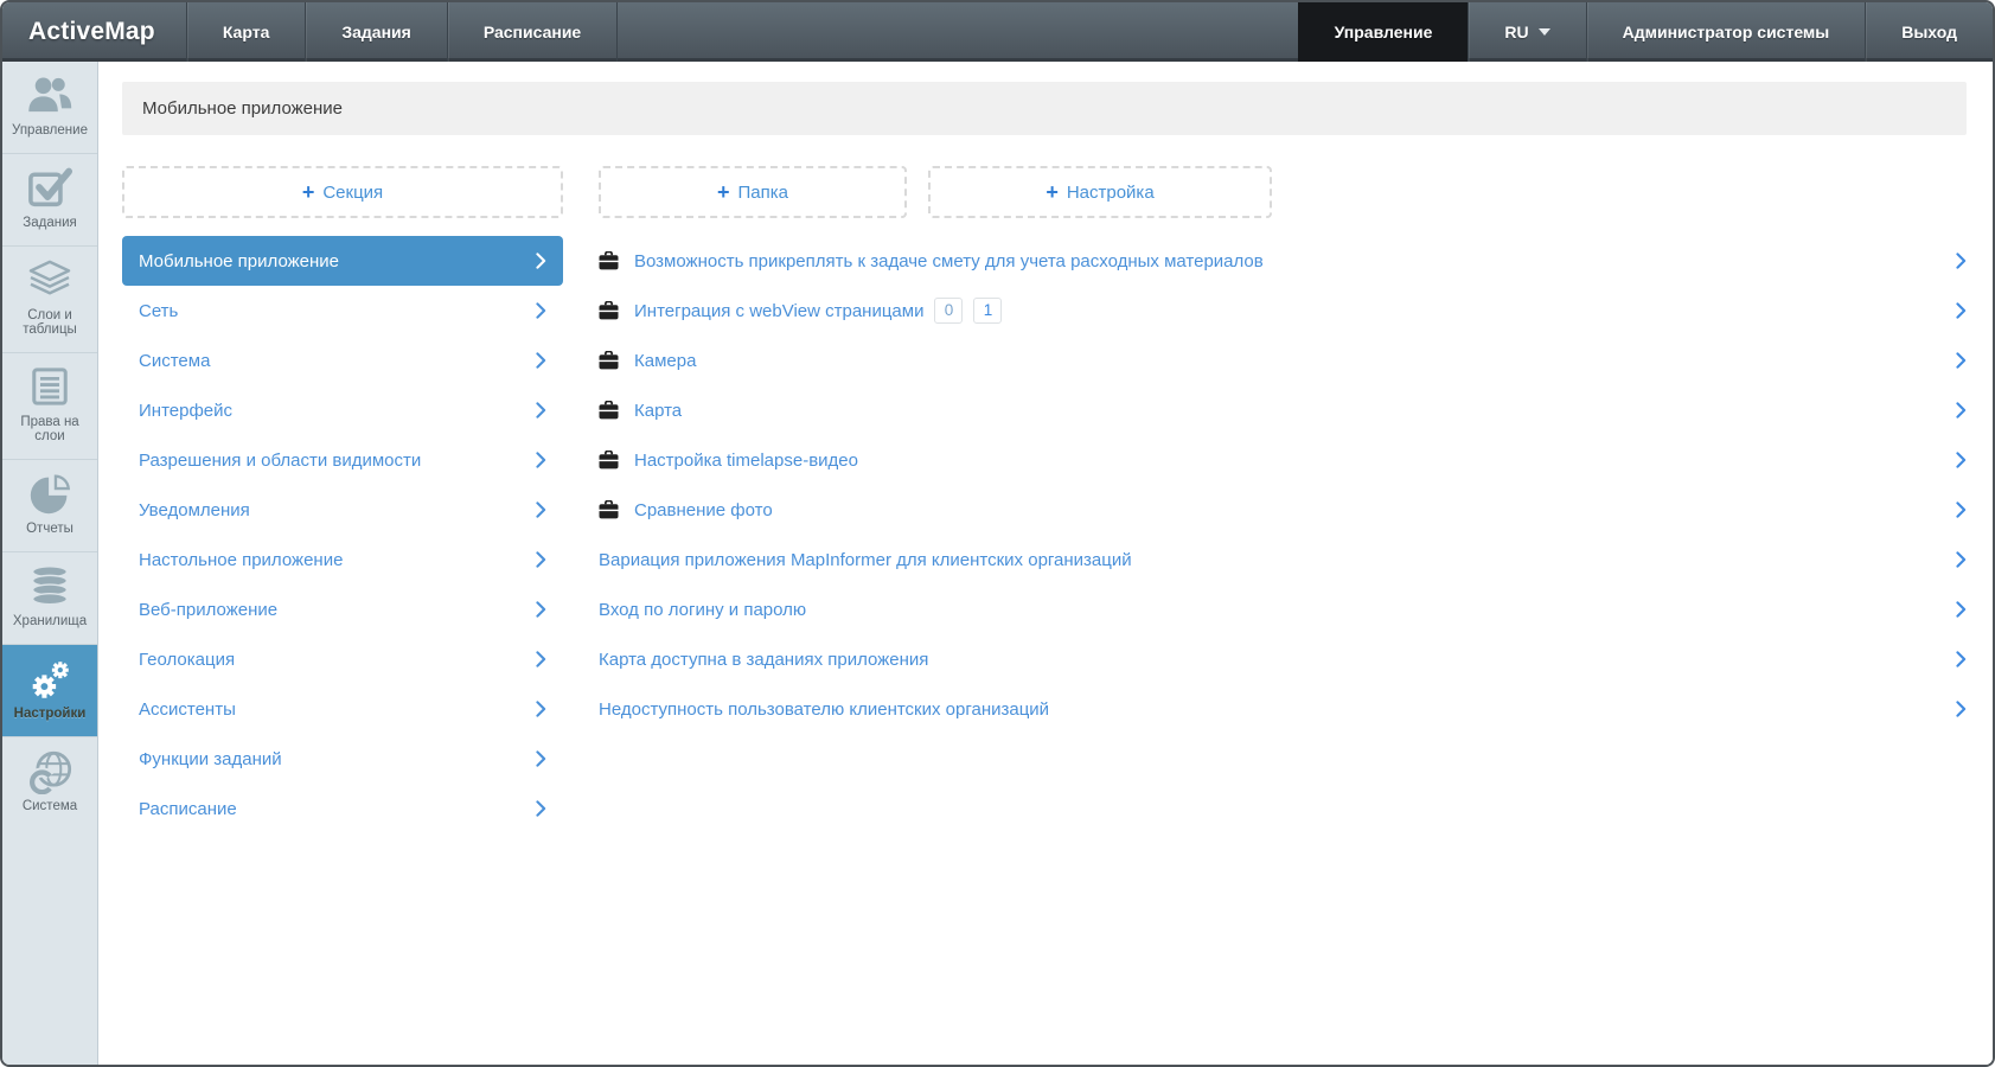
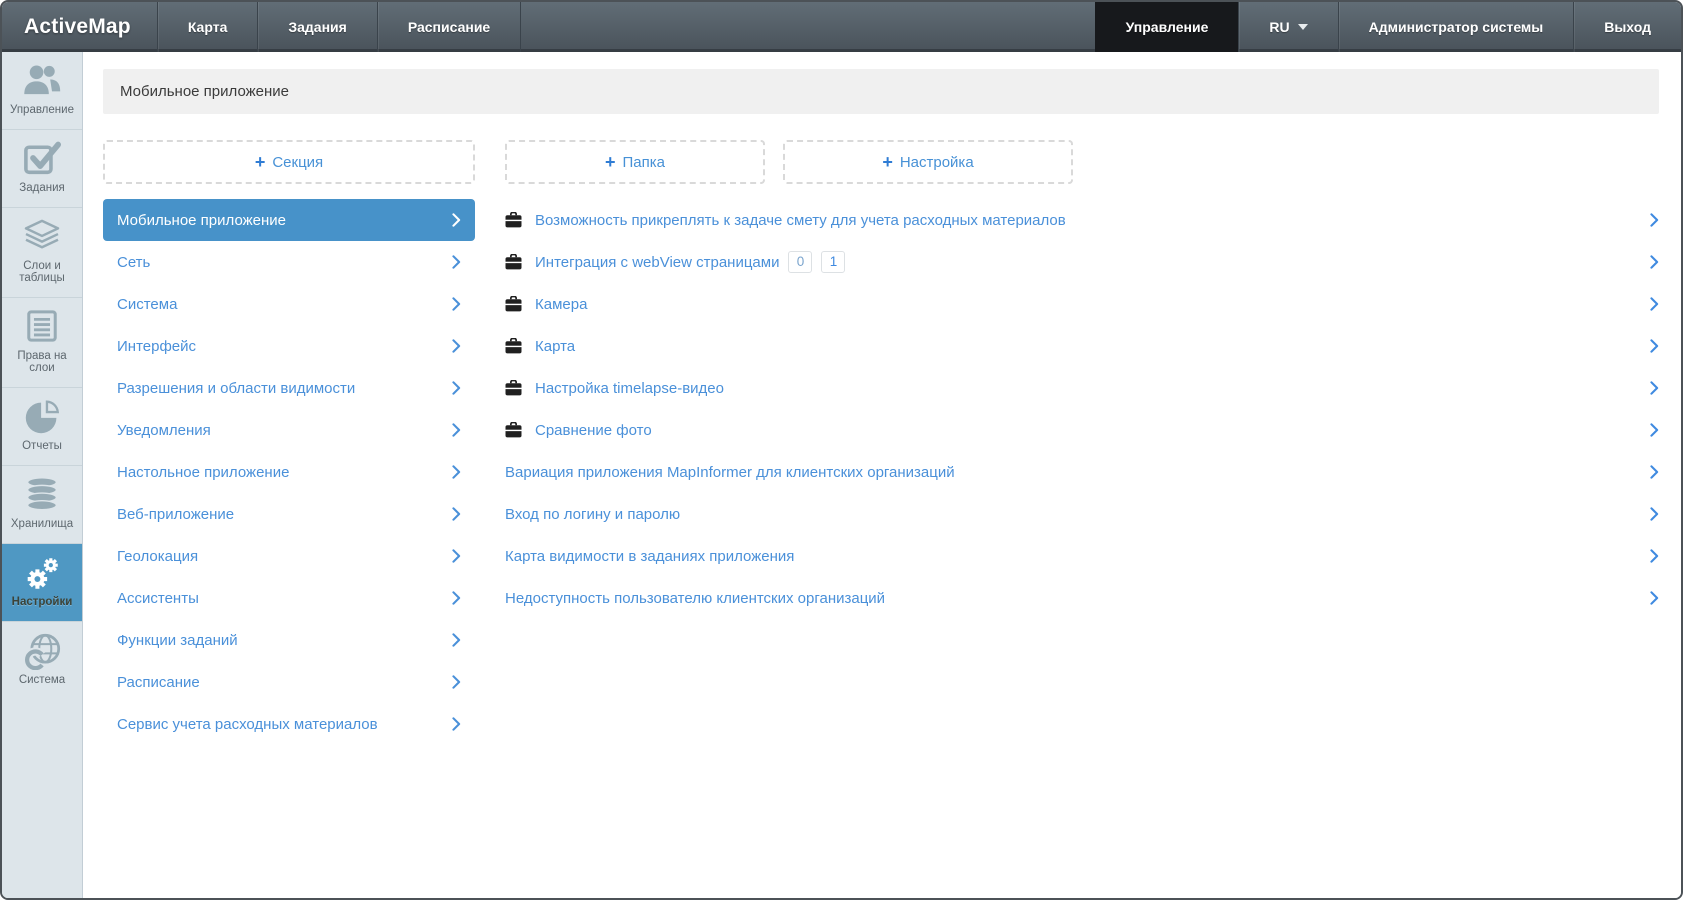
  ActiveMap
  Карта
  Задания
  Расписание
  Управление
  RU
  Администратор системы
  Выход
  Управление
  Задания
  Слои и таблицы
  Права на слои
  Отчеты
  Хранилища
  Настройки
  Система
  Мобильное приложение
  +
  Секция
  +
  Папка
  +
  Настройка
  Мобильное приложение
  Сеть
  Система
  Интерфейс
  Разрешения и области видимости
  Уведомления
  Настольное приложение
  Веб-приложение
  Геолокация
  Ассистенты
  Функции заданий
  Расписание
+ Сервис учета расходных материалов
  Возможность прикреплять к задаче смету для учета расходных материалов
  Интеграция с webView страницами
  0
  1
  Камера
  Карта
  Настройка timelapse-видео
  Сравнение фото
  Вариация приложения MapInformer для клиентских организаций
  Вход по логину и паролю
- Карта доступна в заданиях приложения
+ Карта видимости в заданиях приложения
  Недоступность пользователю клиентских организаций
